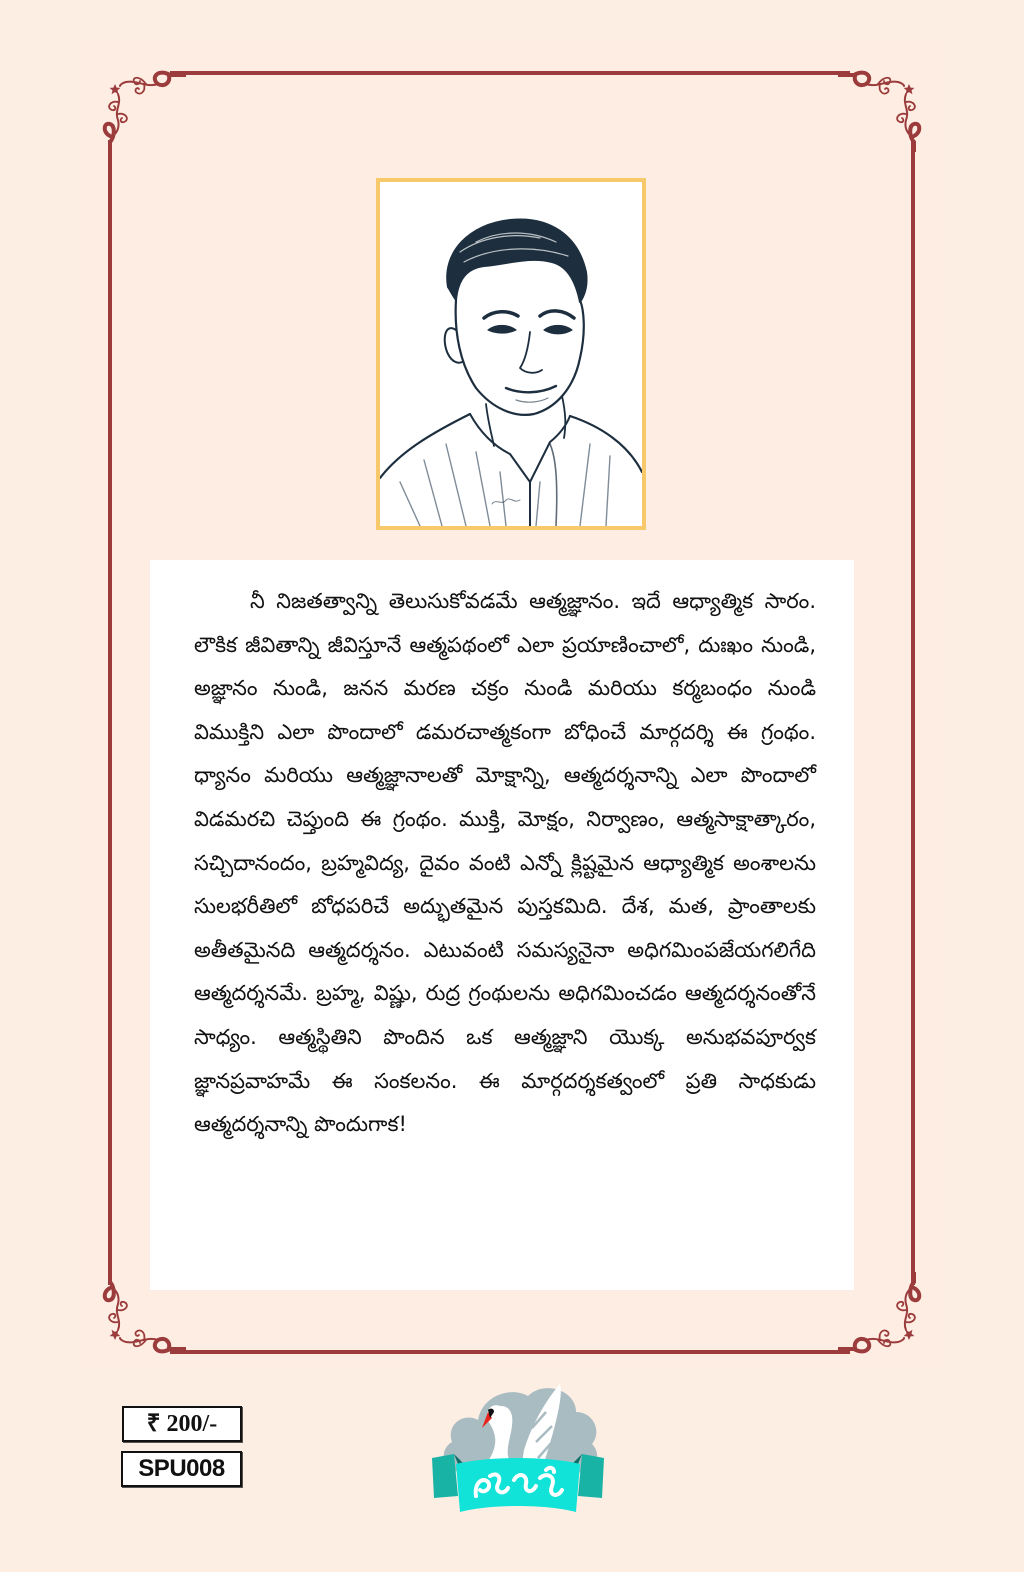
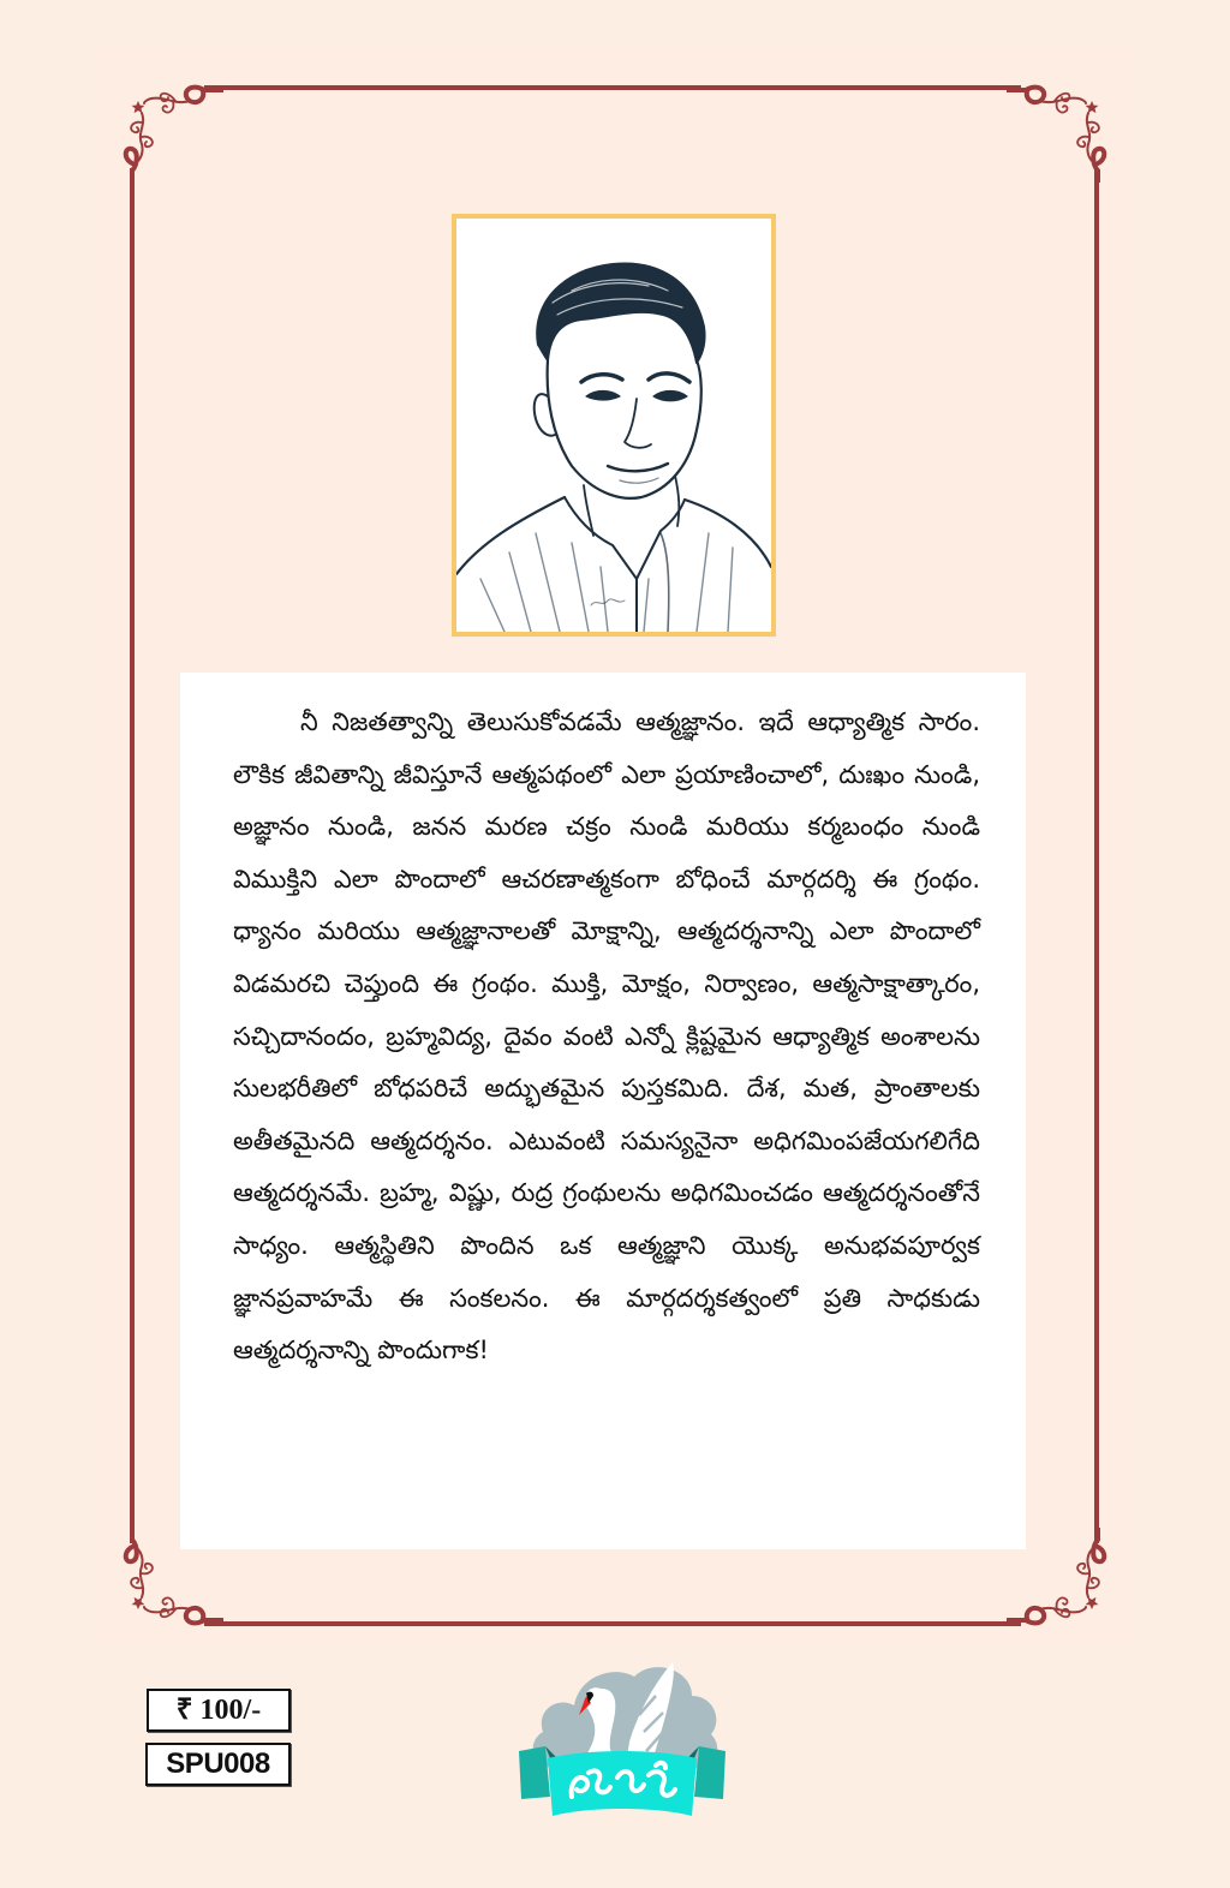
- నీ నిజతత్వాన్ని తెలుసుకోవడమే ఆత్మజ్ఞానం. ఇదే ఆధ్యాత్మిక సారం. లౌకిక జీవితాన్ని జీవిస్తూనే ఆత్మపథంలో ఎలా ప్రయాణించాలో, దుఃఖం నుండి, అజ్ఞానం నుండి, జనన మరణ చక్రం నుండి మరియు కర్మబంధం నుండి విముక్తిని ఎలా పొందాలో డమరచాత్మకంగా బోధించే మార్గదర్శి ఈ గ్రంథం. ధ్యానం మరియు ఆత్మజ్ఞానాలతో మోక్షాన్ని, ఆత్మదర్శనాన్ని ఎలా పొందాలో విడమరచి చెప్తుంది ఈ గ్రంథం. ముక్తి, మోక్షం, నిర్వాణం, ఆత్మసాక్షాత్కారం, సచ్చిదానందం, బ్రహ్మవిద్య, దైవం వంటి ఎన్నో క్లిష్టమైన ఆధ్యాత్మిక అంశాలను సులభరీతిలో బోధపరిచే అద్భుతమైన పుస్తకమిది. దేశ, మత, ప్రాంతాలకు అతీతమైనది ఆత్మదర్శనం. ఎటువంటి సమస్యనైనా అధిగమింపజేయగలిగేది ఆత్మదర్శనమే. బ్రహ్మ, విష్ణు, రుద్ర గ్రంథులను అధిగమించడం ఆత్మదర్శనంతోనే సాధ్యం. ఆత్మస్థితిని పొందిన ఒక ఆత్మజ్ఞాని యొక్క అనుభవపూర్వక జ్ఞానప్రవాహమే ఈ సంకలనం. ఈ మార్గదర్శకత్వంలో ప్రతి సాధకుడు ఆత్మదర్శనాన్ని పొందుగాక!
+ నీ నిజతత్వాన్ని తెలుసుకోవడమే ఆత్మజ్ఞానం. ఇదే ఆధ్యాత్మిక సారం. లౌకిక జీవితాన్ని జీవిస్తూనే ఆత్మపథంలో ఎలా ప్రయాణించాలో, దుఃఖం నుండి, అజ్ఞానం నుండి, జనన మరణ చక్రం నుండి మరియు కర్మబంధం నుండి విముక్తిని ఎలా పొందాలో ఆచరణాత్మకంగా బోధించే మార్గదర్శి ఈ గ్రంథం. ధ్యానం మరియు ఆత్మజ్ఞానాలతో మోక్షాన్ని, ఆత్మదర్శనాన్ని ఎలా పొందాలో విడమరచి చెప్తుంది ఈ గ్రంథం. ముక్తి, మోక్షం, నిర్వాణం, ఆత్మసాక్షాత్కారం, సచ్చిదానందం, బ్రహ్మవిద్య, దైవం వంటి ఎన్నో క్లిష్టమైన ఆధ్యాత్మిక అంశాలను సులభరీతిలో బోధపరిచే అద్భుతమైన పుస్తకమిది. దేశ, మత, ప్రాంతాలకు అతీతమైనది ఆత్మదర్శనం. ఎటువంటి సమస్యనైనా అధిగమింపజేయగలిగేది ఆత్మదర్శనమే. బ్రహ్మ, విష్ణు, రుద్ర గ్రంథులను అధిగమించడం ఆత్మదర్శనంతోనే సాధ్యం. ఆత్మస్థితిని పొందిన ఒక ఆత్మజ్ఞాని యొక్క అనుభవపూర్వక జ్ఞానప్రవాహమే ఈ సంకలనం. ఈ మార్గదర్శకత్వంలో ప్రతి సాధకుడు ఆత్మదర్శనాన్ని పొందుగాక!
- ₹ 200/-
+ ₹ 100/-
  SPU008
